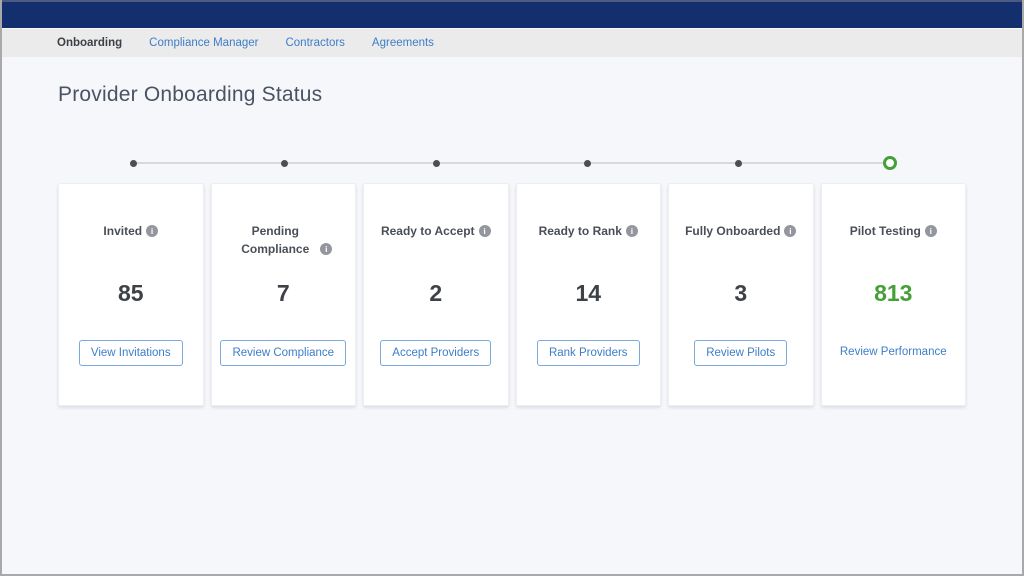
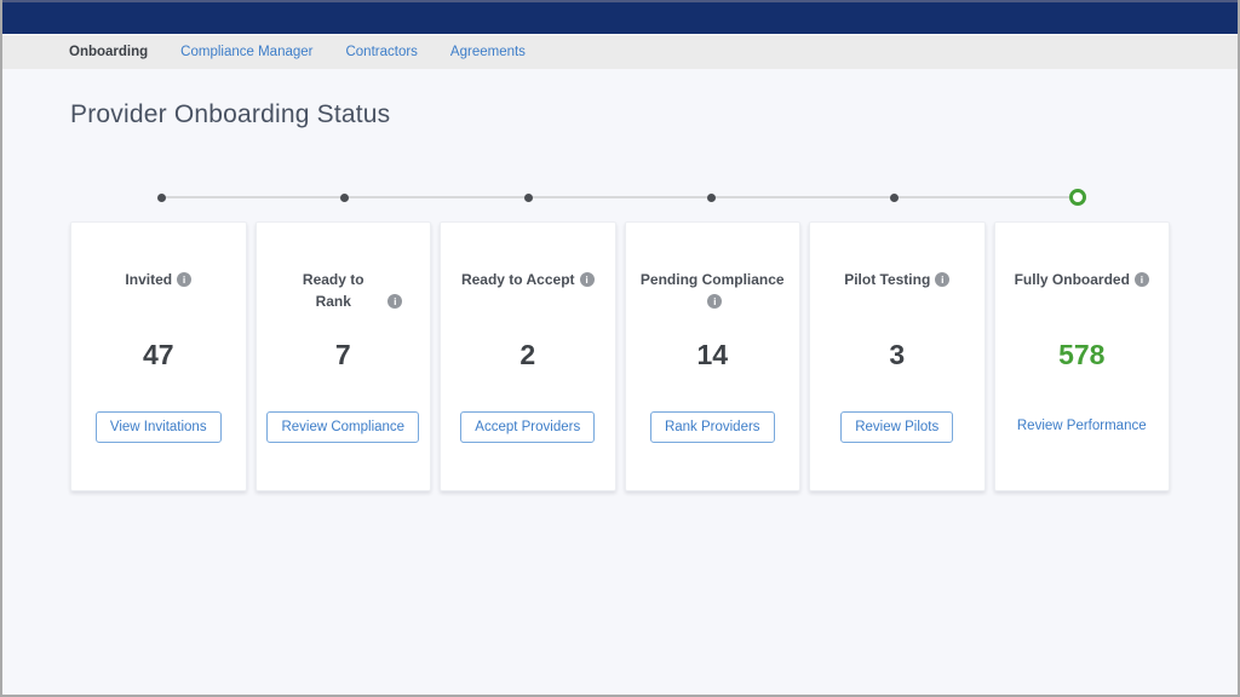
  Onboarding
  Compliance Manager
  Contractors
  Agreements
  Provider Onboarding Status
  Invited i
- 85
+ 47
  View Invitations
- Pending Compliance i
+ Ready to Rank i
  7
  Review Compliance
  Ready to Accept i
  2
  Accept Providers
- Ready to Rank i
+ Pending Compliancei
  14
  Rank Providers
- Fully Onboarded i
+ Pilot Testing i
  3
  Review Pilots
- Pilot Testing i
+ Fully Onboarded i
- 813
+ 578
  Review Performance
